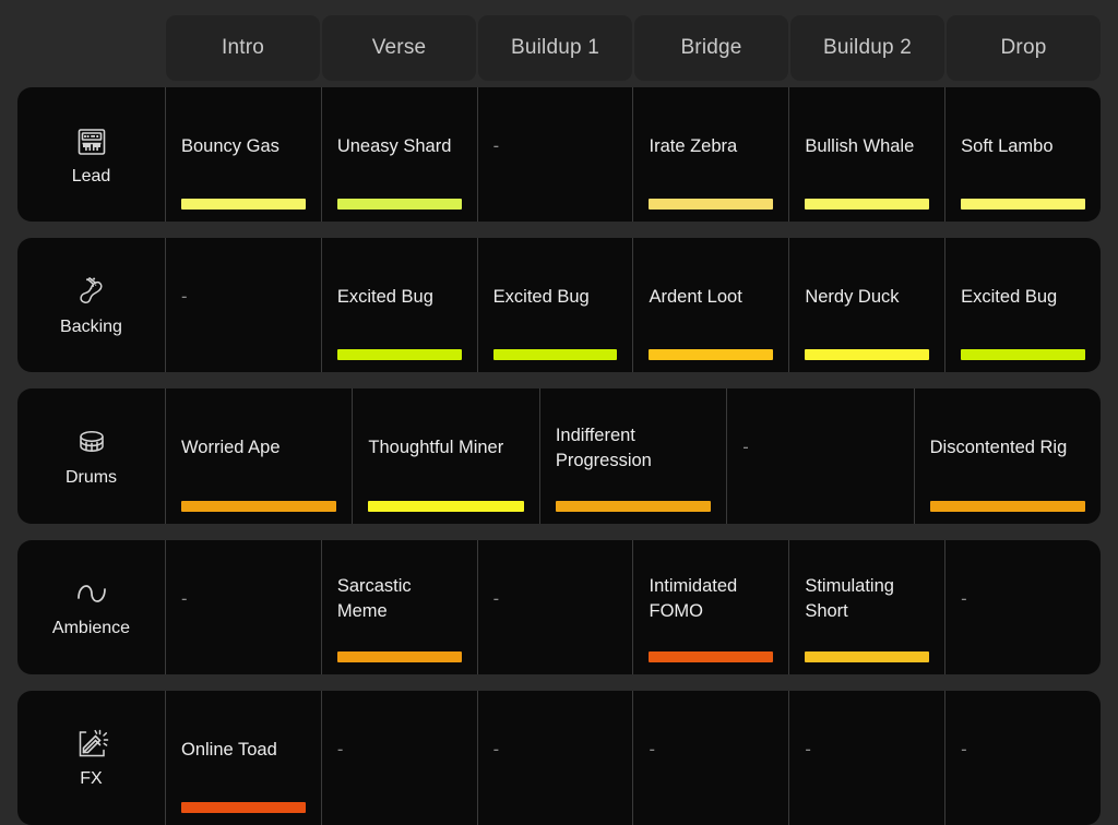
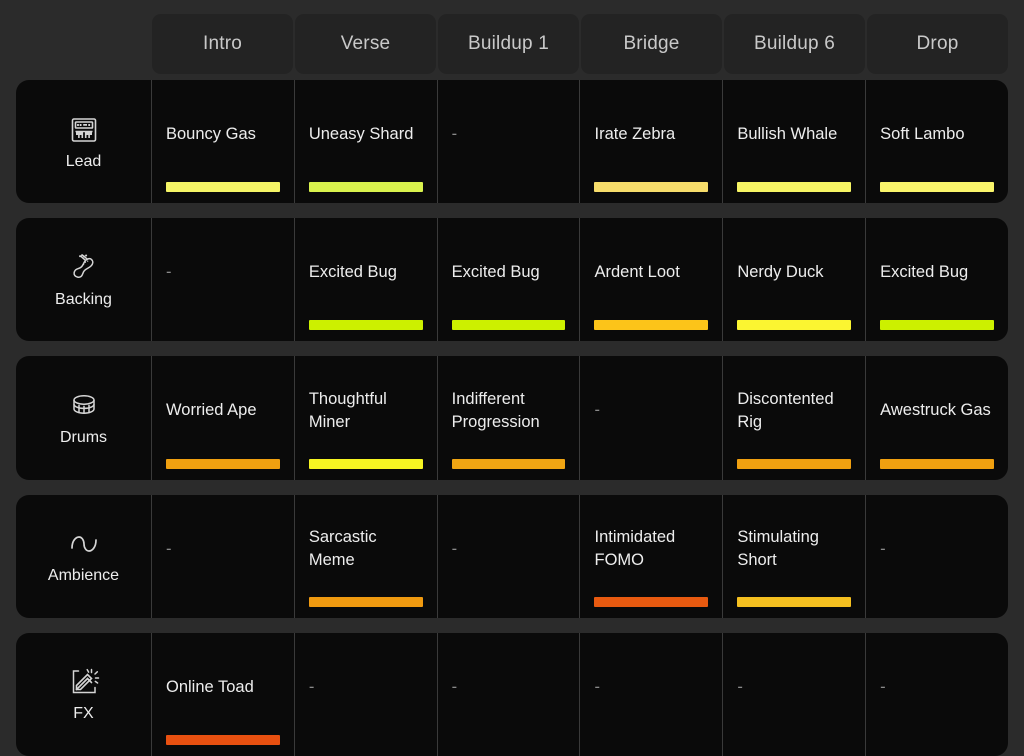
  Intro
  Verse
  Buildup 1
  Bridge
- Buildup 2
+ Buildup 6
  Drop
  Lead
  Bouncy Gas
  Uneasy Shard
  -
  Irate Zebra
  Bullish Whale
  Soft Lambo
  Backing
  -
  Excited Bug
  Excited Bug
  Ardent Loot
  Nerdy Duck
  Excited Bug
  Drums
  Worried Ape
  Thoughtful Miner
  Indifferent Progression
  -
  Discontented Rig
+ Awestruck Gas
  Ambience
  -
  Sarcastic Meme
  -
  Intimidated FOMO
  Stimulating Short
  -
  FX
  Online Toad
  -
  -
  -
  -
  -
